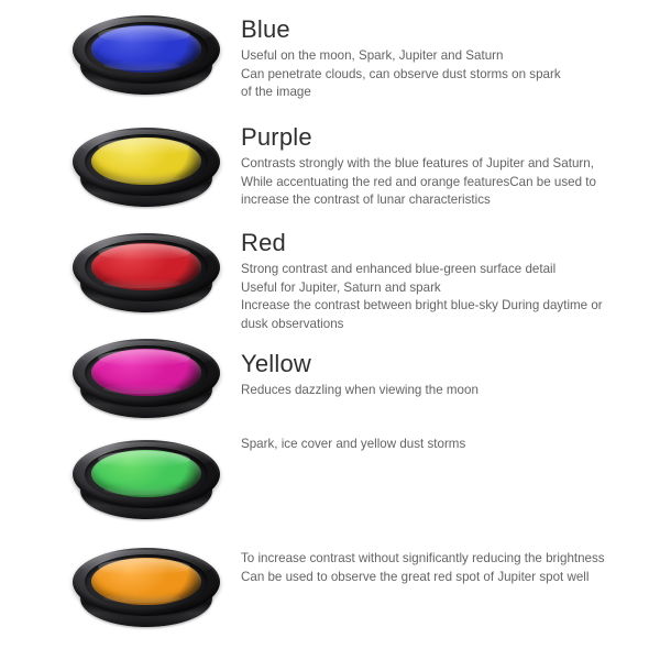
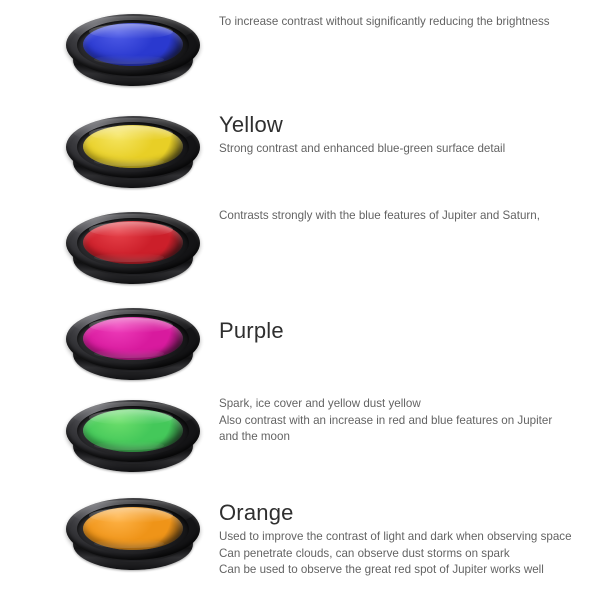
- Blue
- Useful on the moon, Spark, Jupiter and Saturn
- Can penetrate clouds, can observe dust storms on spark
+ To increase contrast without significantly reducing the brightness
- of the image
- Purple
+ Yellow
- Contrasts strongly with the blue features of Jupiter and Saturn,
+ Strong contrast and enhanced blue-green surface detail
- While accentuating the red and orange featuresCan be used to
- increase the contrast of lunar characteristics
- Red
- Strong contrast and enhanced blue-green surface detail
+ Contrasts strongly with the blue features of Jupiter and Saturn,
- Useful for Jupiter, Saturn and spark
- Increase the contrast between bright blue-sky During daytime or
- dusk observations
- Yellow
+ Purple
- Reduces dazzling when viewing the moon
- Spark, ice cover and yellow dust storms
+ Spark, ice cover and yellow dust yellow
+ Also contrast with an increase in red and blue features on Jupiter
+ and the moon
+ Orange
+ Used to improve the contrast of light and dark when observing space
- To increase contrast without significantly reducing the brightness
+ Can penetrate clouds, can observe dust storms on spark
- Can be used to observe the great red spot of Jupiter spot well
+ Can be used to observe the great red spot of Jupiter works well
